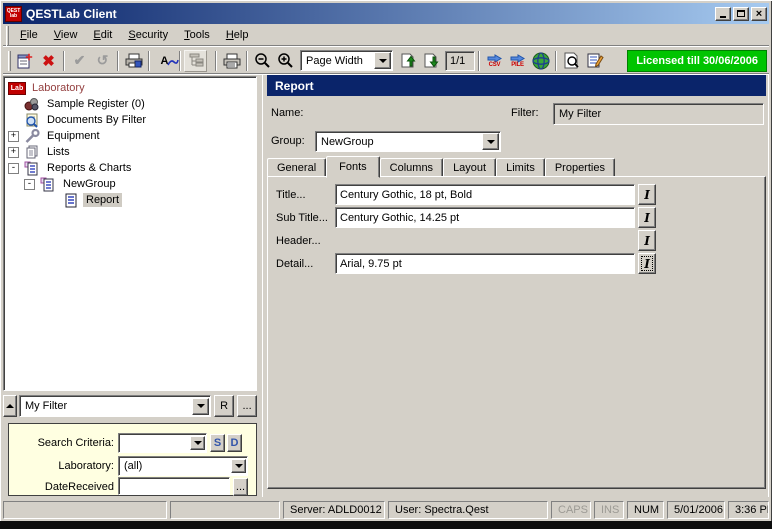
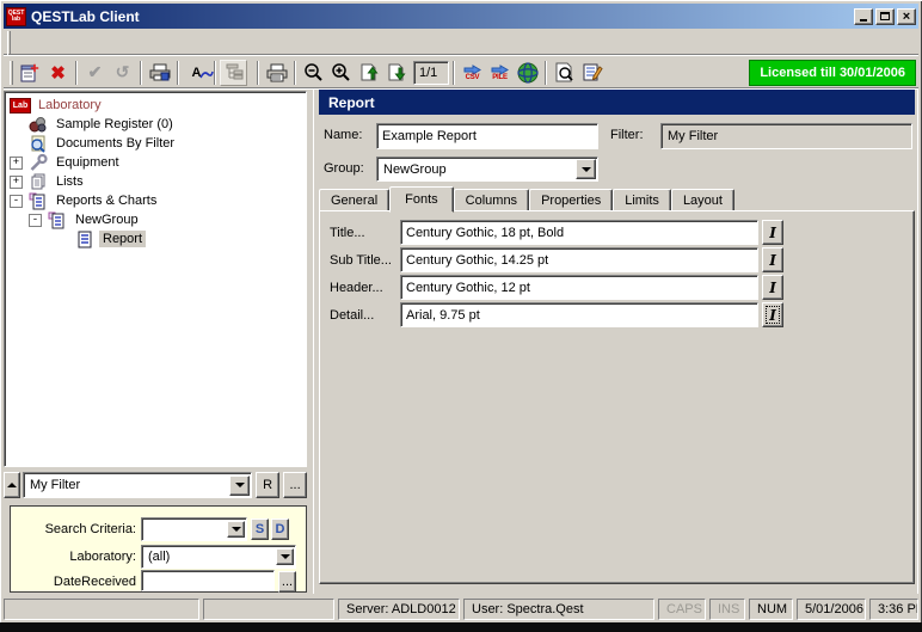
  QESTLab Client
  ×
- File
- View
- Edit
- Security
- Tools
- Help
  ✖
  ✔
  ↺
  A
- Page Width
  1/1
- Licensed till 30/06/2006
+ Licensed till 30/01/2006
  Laboratory
  Sample Register (0)
  Documents By Filter
  +
  Equipment
  +
  Lists
  -
  Reports & Charts
  -
  NewGroup
  Report
  My Filter
  R
  ...
  Search Criteria:
  S
  D
  Laboratory:
  (all)
  DateReceived
  ...
  Report
  Name:
+ Example Report
  Filter:
  My Filter
  Group:
  NewGroup
  General
  Fonts
  Columns
- Layout
+ Properties
  Limits
- Properties
+ Layout
  Title...
  Century Gothic, 18 pt, Bold
  I
  Sub Title...
  Century Gothic, 14.25 pt
  I
  Header...
+ Century Gothic, 12 pt
  I
  Detail...
  Arial, 9.75 pt
  I
  Server: ADLD0012
  User: Spectra.Qest
  CAPS
  INS
  NUM
  5/01/2006
  3:36 P
